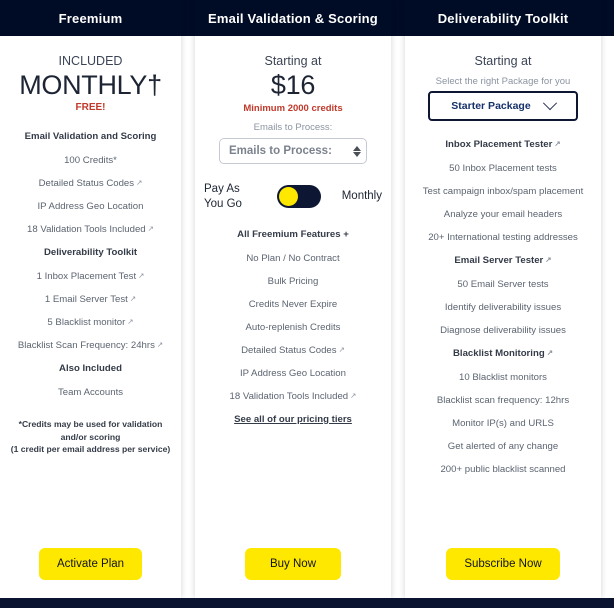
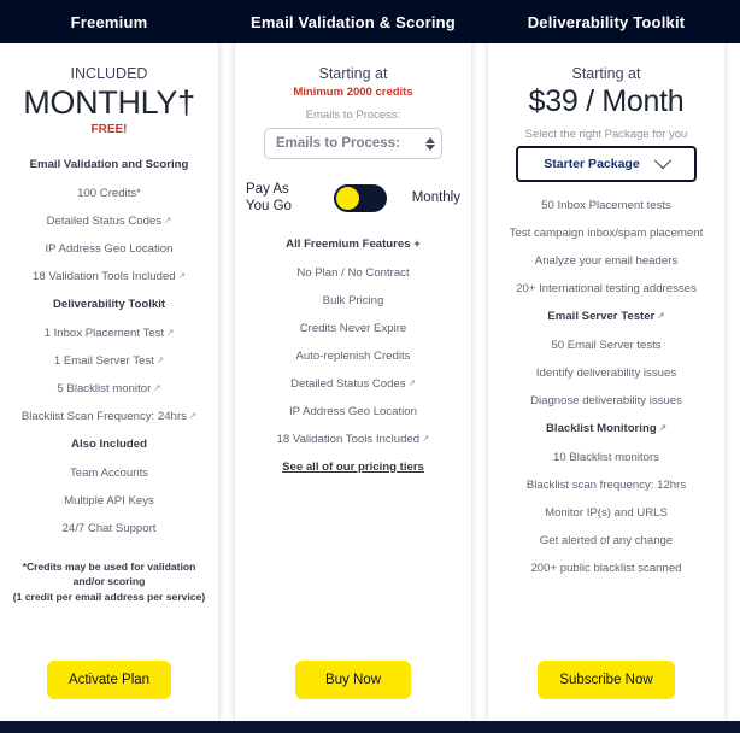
  Freemium
  INCLUDED
  MONTHLY†
  FREE!
  Email Validation and Scoring
  100 Credits*
  Detailed Status Codes ↗
  IP Address Geo Location
  18 Validation Tools Included ↗
  Deliverability Toolkit
  1 Inbox Placement Test ↗
  1 Email Server Test ↗
  5 Blacklist monitor ↗
  Blacklist Scan Frequency: 24hrs ↗
  Also Included
  Team Accounts
+ Multiple API Keys
+ 24/7 Chat Support
  *Credits may be used for validation and/or scoring
  (1 credit per email address per service)
  Activate Plan
  Email Validation & Scoring
  Starting at
- $16
  Minimum 2000 credits
  Emails to Process:
  Emails to Process:
  Pay As You Go
  Monthly
  All Freemium Features +
  No Plan / No Contract
  Bulk Pricing
  Credits Never Expire
  Auto-replenish Credits
  Detailed Status Codes ↗
  IP Address Geo Location
  18 Validation Tools Included ↗
  See all of our pricing tiers
  Buy Now
  Deliverability Toolkit
  Starting at
+ $39 / Month
  Select the right Package for you
  Starter Package
- Inbox Placement Tester ↗
  50 Inbox Placement tests
  Test campaign inbox/spam placement
  Analyze your email headers
  20+ International testing addresses
  Email Server Tester ↗
  50 Email Server tests
  Identify deliverability issues
  Diagnose deliverability issues
  Blacklist Monitoring ↗
  10 Blacklist monitors
  Blacklist scan frequency: 12hrs
  Monitor IP(s) and URLS
  Get alerted of any change
  200+ public blacklist scanned
  Subscribe Now
